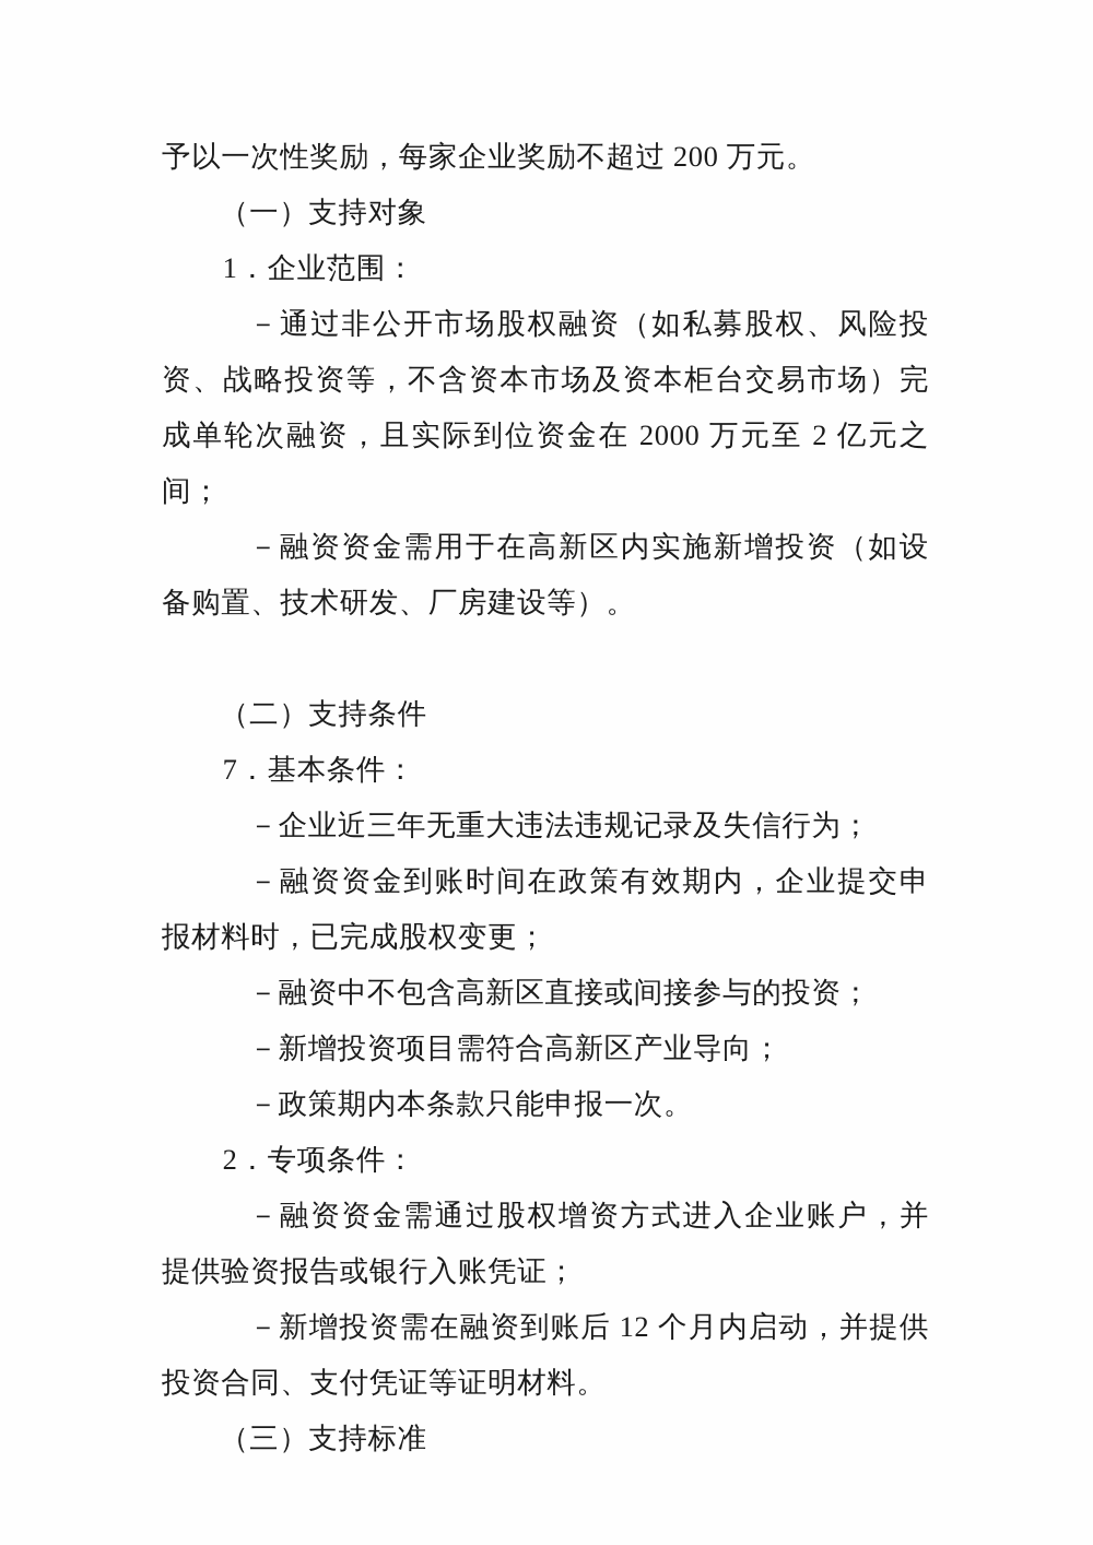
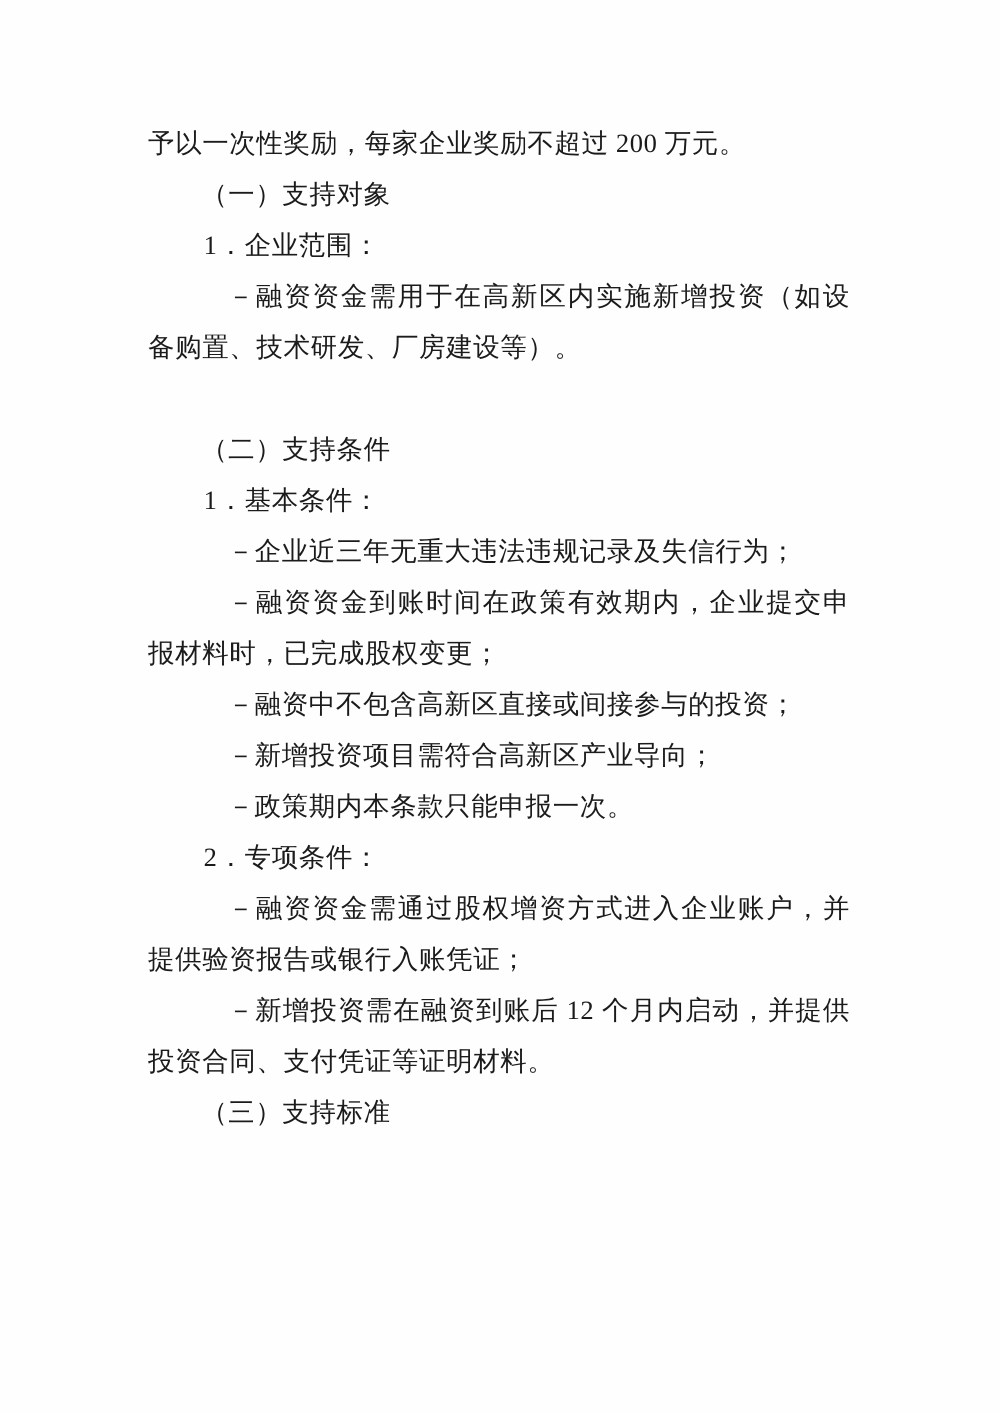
  予以一次性奖励，每家企业奖励不超过 200 万元。
  （一）支持对象
  1．企业范围：
- －通过非公开市场股权融资（如私募股权、风险投资、战略投资等，不含资本市场及资本柜台交易市场）完成单轮次融资，且实际到位资金在 2000 万元至 2 亿元之间；
  －融资资金需用于在高新区内实施新增投资（如设备购置、技术研发、厂房建设等）。
  （二）支持条件
- 7．基本条件：
+ 1．基本条件：
  －企业近三年无重大违法违规记录及失信行为；
  －融资资金到账时间在政策有效期内，企业提交申报材料时，已完成股权变更；
  －融资中不包含高新区直接或间接参与的投资；
  －新增投资项目需符合高新区产业导向；
  －政策期内本条款只能申报一次。
  2．专项条件：
  －融资资金需通过股权增资方式进入企业账户，并提供验资报告或银行入账凭证；
  －新增投资需在融资到账后 12 个月内启动，并提供投资合同、支付凭证等证明材料。
  （三）支持标准
